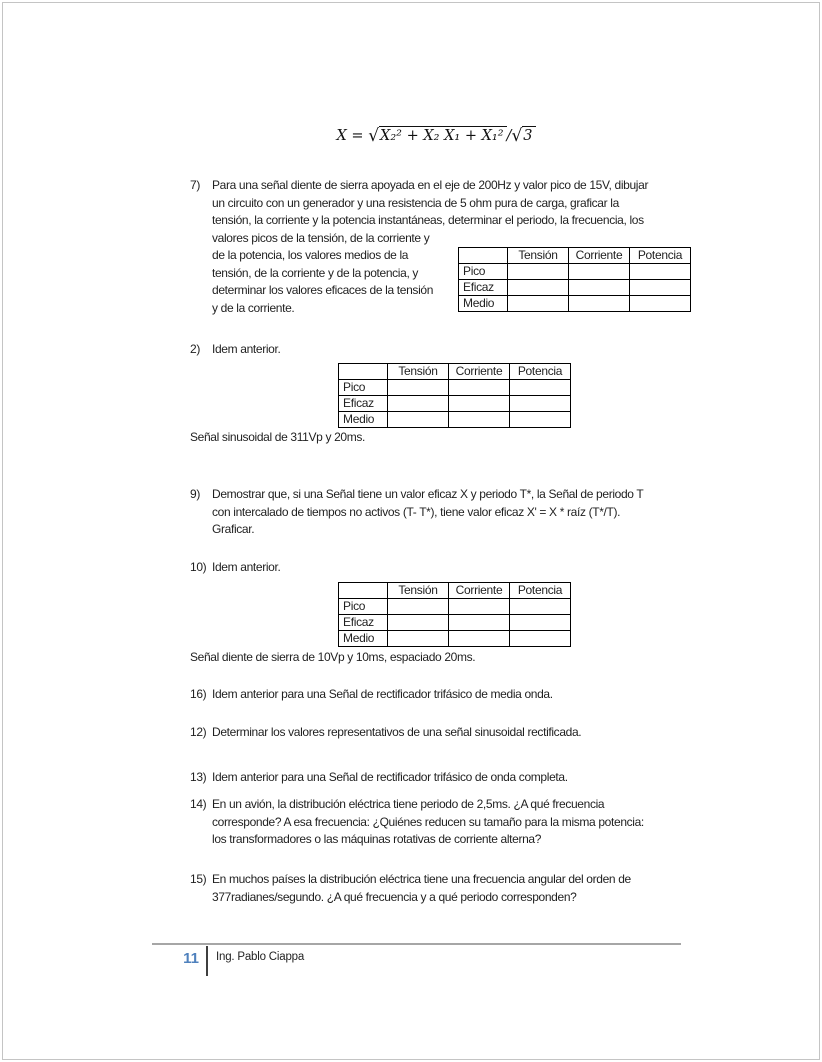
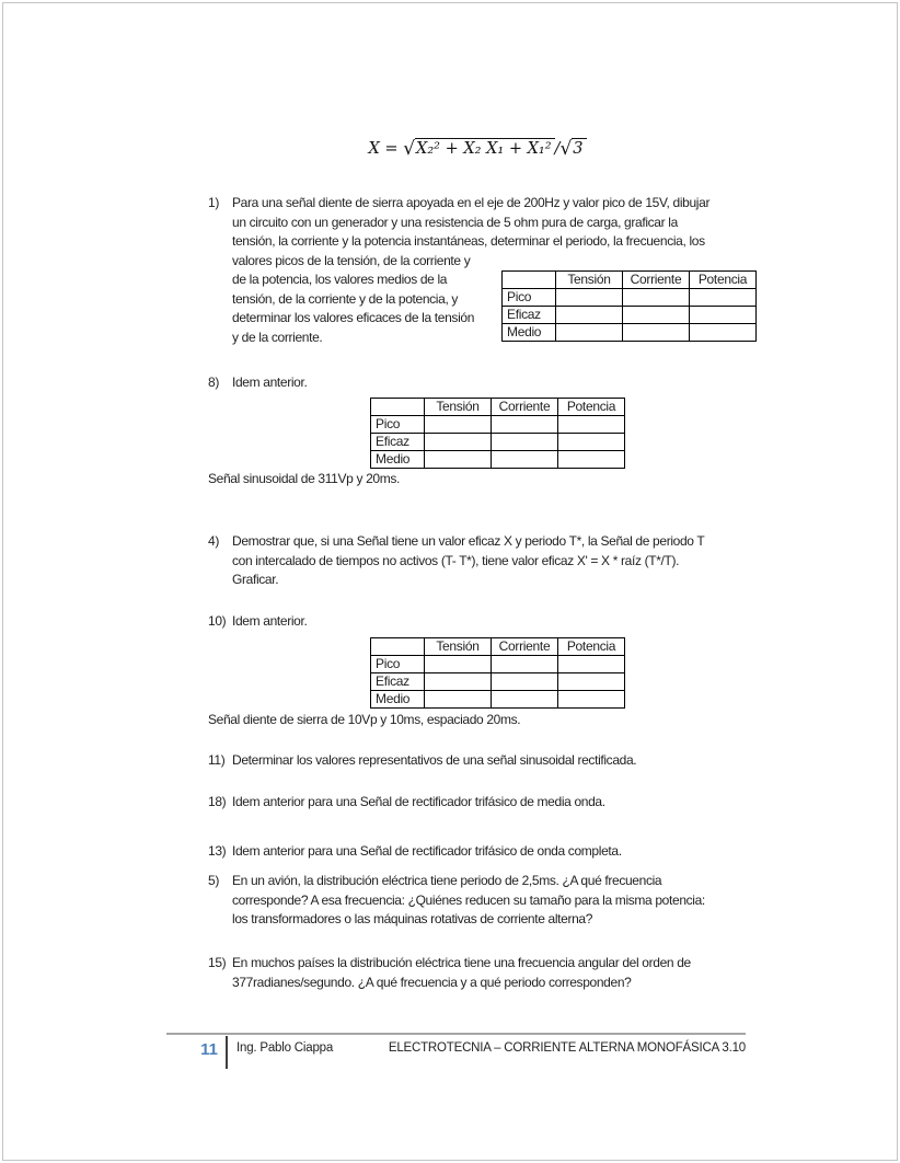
  X = √X₂² + X₂ X₁ + X₁² /√3
- 7)
+ 1)
  Para una señal diente de sierra apoyada en el eje de 200Hz y valor pico de 15V, dibujar
  un circuito con un generador y una resistencia de 5 ohm pura de carga, graficar la
  tensión, la corriente y la potencia instantáneas, determinar el periodo, la frecuencia, los
  valores picos de la tensión, de la corriente y
  de la potencia, los valores medios de la
  tensión, de la corriente y de la potencia, y
  determinar los valores eficaces de la tensión
  y de la corriente.
  	Tensión	Corriente	Potencia
  Pico
  Eficaz
  Medio
- 2)
+ 8)
  Idem anterior.
  	Tensión	Corriente	Potencia
  Pico
  Eficaz
  Medio
  Señal sinusoidal de 311Vp y 20ms.
- 9)
+ 4)
  Demostrar que, si una Señal tiene un valor eficaz X y periodo T*, la Señal de periodo T
  con intercalado de tiempos no activos (T- T*), tiene valor eficaz X' = X * raíz (T*/T).
  Graficar.
  10)
  Idem anterior.
  	Tensión	Corriente	Potencia
  Pico
  Eficaz
  Medio
  Señal diente de sierra de 10Vp y 10ms, espaciado 20ms.
- 16)
+ 11)
- Idem anterior para una Señal de rectificador trifásico de media onda.
+ Determinar los valores representativos de una señal sinusoidal rectificada.
- 12)
+ 18)
- Determinar los valores representativos de una señal sinusoidal rectificada.
+ Idem anterior para una Señal de rectificador trifásico de media onda.
  13)
  Idem anterior para una Señal de rectificador trifásico de onda completa.
- 14)
+ 5)
  En un avión, la distribución eléctrica tiene periodo de 2,5ms. ¿A qué frecuencia
  corresponde? A esa frecuencia: ¿Quiénes reducen su tamaño para la misma potencia:
  los transformadores o las máquinas rotativas de corriente alterna?
  15)
  En muchos países la distribución eléctrica tiene una frecuencia angular del orden de
  377radianes/segundo. ¿A qué frecuencia y a qué periodo corresponden?
  11
  Ing. Pablo Ciappa
+ ELECTROTECNIA – CORRIENTE ALTERNA MONOFÁSICA 3.10
